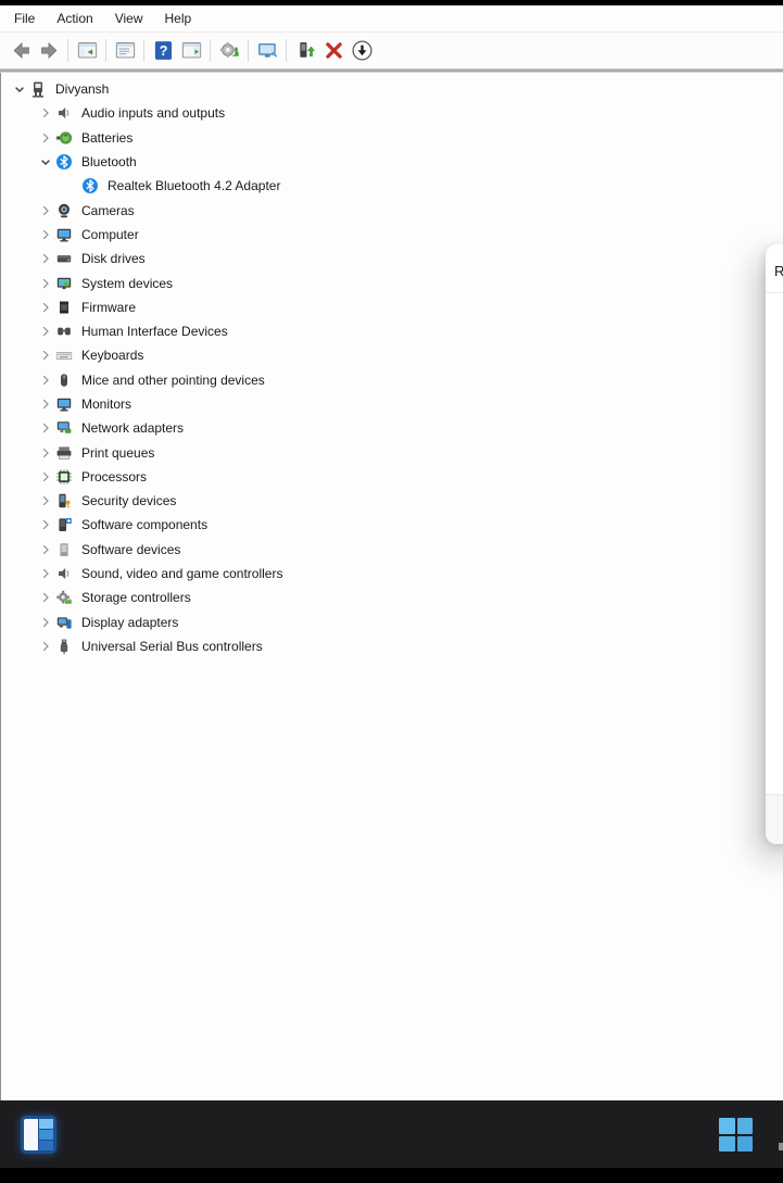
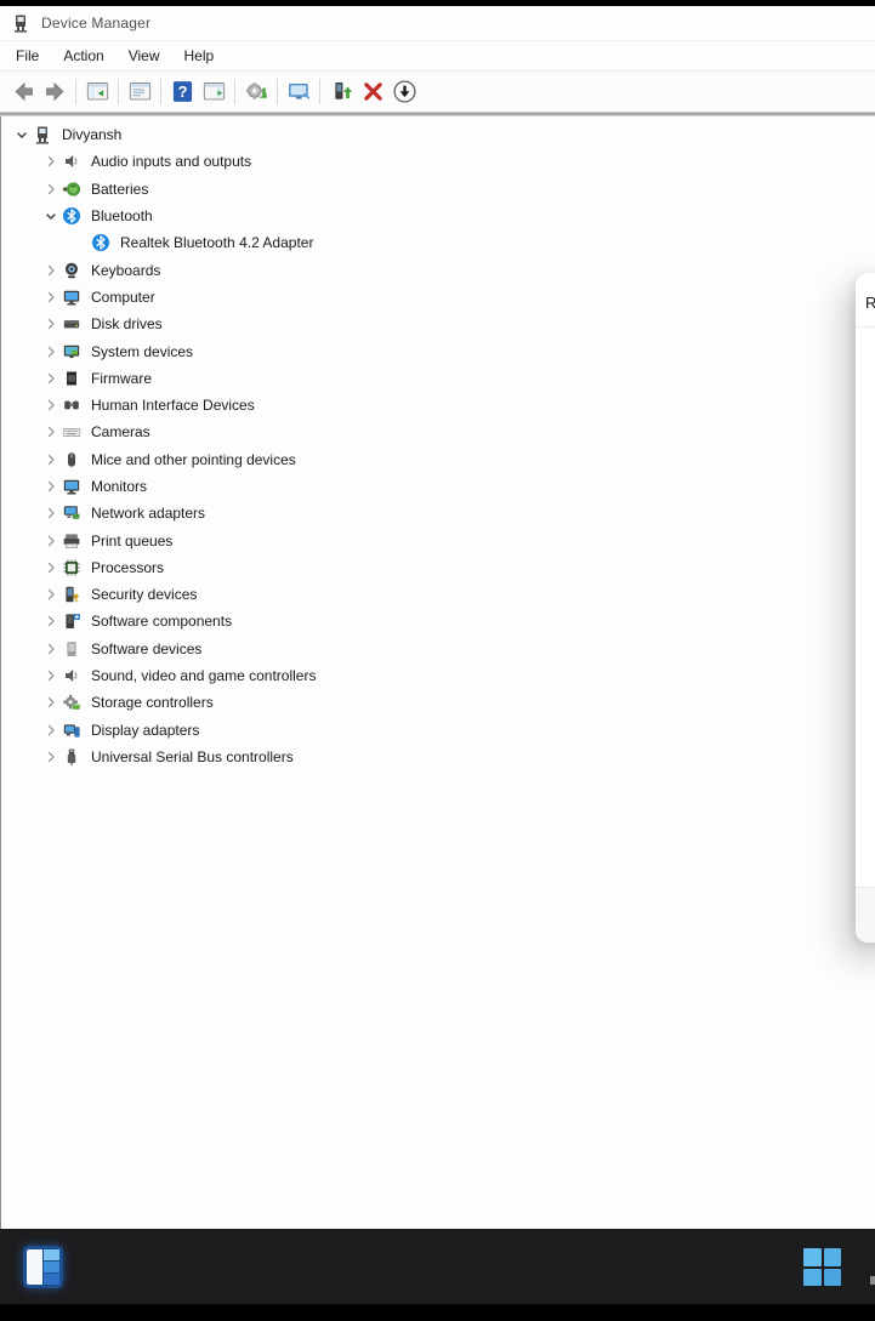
+ Device Manager
  File
  Action
  View
  Help
  ?
  Divyansh
  Audio inputs and outputs
  Batteries
  Bluetooth
  Realtek Bluetooth 4.2 Adapter
- Cameras
+ Keyboards
  Computer
  Disk drives
  System devices
  Firmware
  Human Interface Devices
- Keyboards
+ Cameras
  Mice and other pointing devices
  Monitors
  Network adapters
  Print queues
  Processors
  Security devices
  Software components
  Software devices
  Sound, video and game controllers
  Storage controllers
  Display adapters
  Universal Serial Bus controllers
  R
